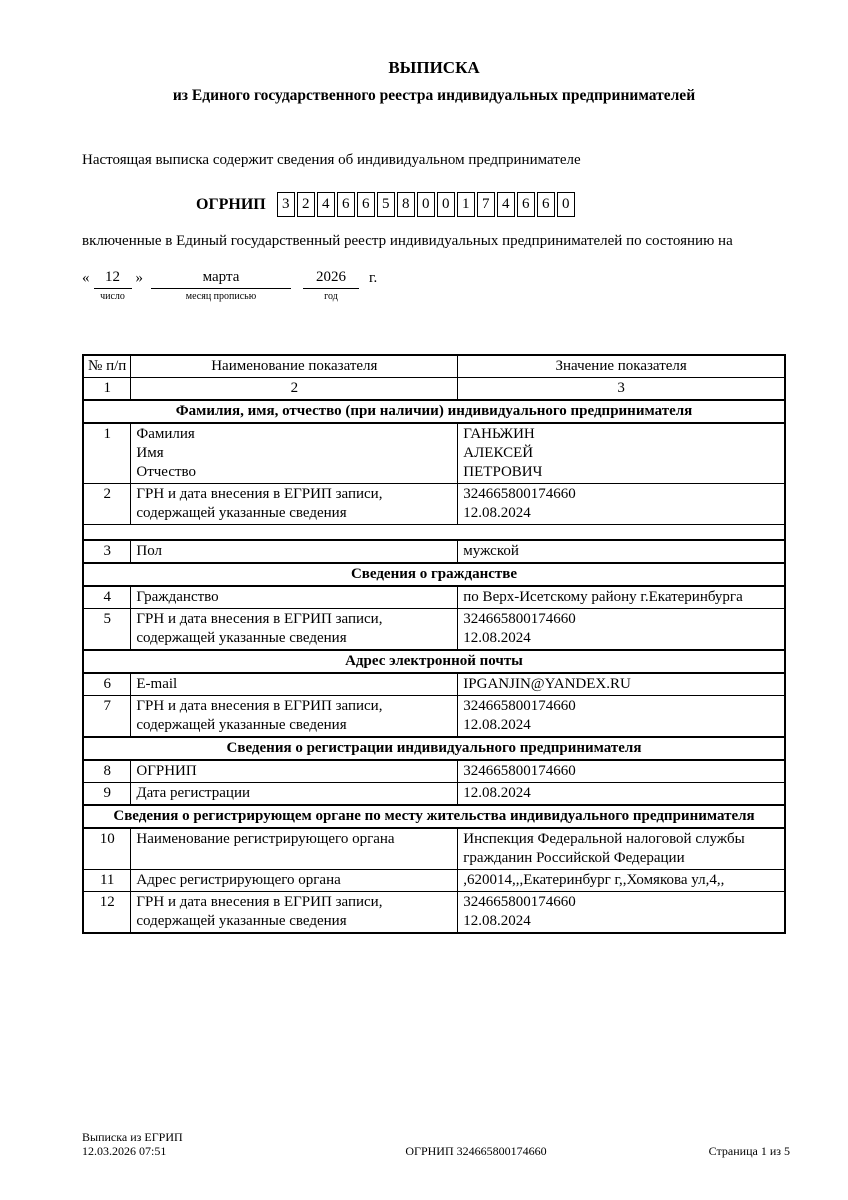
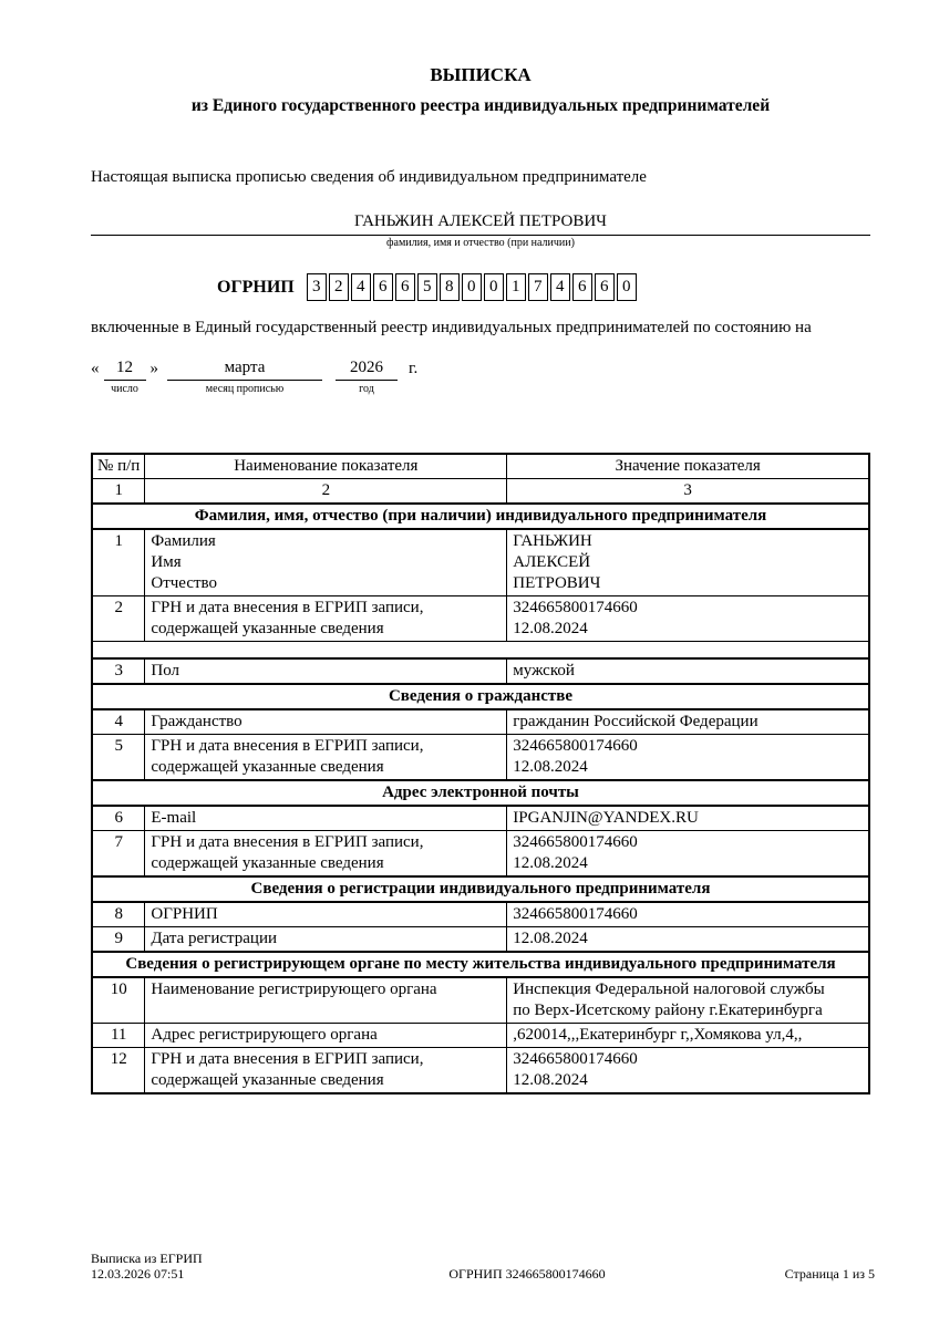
  ВЫПИСКА
  из Единого государственного реестра индивидуальных предпринимателей
- Настоящая выписка содержит сведения об индивидуальном предпринимателе
+ Настоящая выписка прописью сведения об индивидуальном предпринимателе
+ ГАНЬЖИН АЛЕКСЕЙ ПЕТРОВИЧ
+ фамилия, имя и отчество (при наличии)
  ОГРНИП
  3
  2
  4
  6
  6
  5
  8
  0
  0
  1
  7
  4
  6
  6
  0
  включенные в Единый государственный реестр индивидуальных предпринимателей по состоянию на
  «
  12
  число
  »
  марта
  месяц прописью
  2026
  год
  г.
  № п/п	Наименование показателя	Значение показателя
  1	2	3
  Фамилия, имя, отчество (при наличии) индивидуального предпринимателя
  1	ФамилияИмяОтчество	ГАНЬЖИНАЛЕКСЕЙПЕТРОВИЧ
  2	ГРН и дата внесения в ЕГРИП записи,содержащей указанные сведения	32466580017466012.08.2024
  3	Пол	мужской
  Сведения о гражданстве
- 4	Гражданство	по Верх-Исетскому району г.Екатеринбурга
+ 4	Гражданство	гражданин Российской Федерации
  5	ГРН и дата внесения в ЕГРИП записи,содержащей указанные сведения	32466580017466012.08.2024
  Адрес электронной почты
  6	E-mail	IPGANJIN@YANDEX.RU
  7	ГРН и дата внесения в ЕГРИП записи,содержащей указанные сведения	32466580017466012.08.2024
  Сведения о регистрации индивидуального предпринимателя
  8	ОГРНИП	324665800174660
  9	Дата регистрации	12.08.2024
  Сведения о регистрирующем органе по месту жительства индивидуального предпринимателя
- 10	Наименование регистрирующего органа	Инспекция Федеральной налоговой службыгражданин Российской Федерации
+ 10	Наименование регистрирующего органа	Инспекция Федеральной налоговой службыпо Верх-Исетскому району г.Екатеринбурга
  11	Адрес регистрирующего органа	,620014,,,Екатеринбург г,,Хомякова ул,4,,
  12	ГРН и дата внесения в ЕГРИП записи,содержащей указанные сведения	32466580017466012.08.2024
  Выписка из ЕГРИП
  12.03.2026 07:51
  ОГРНИП 324665800174660
  Страница 1 из 5
